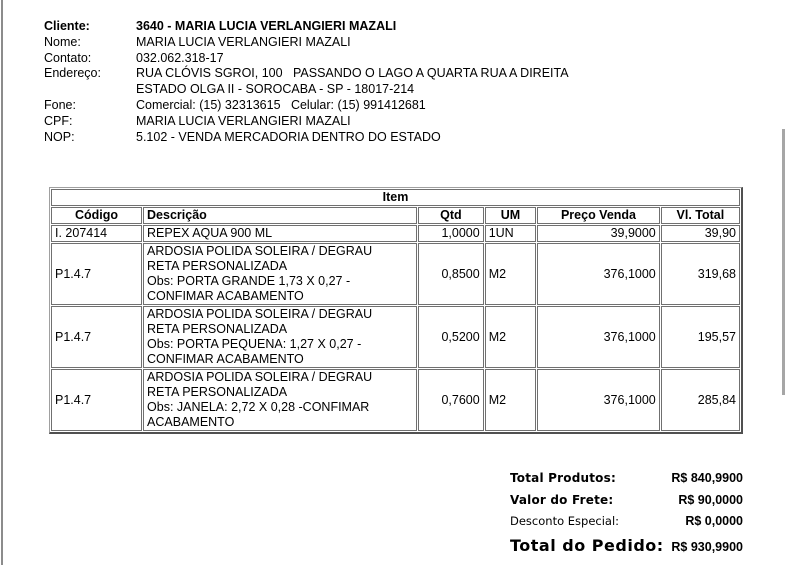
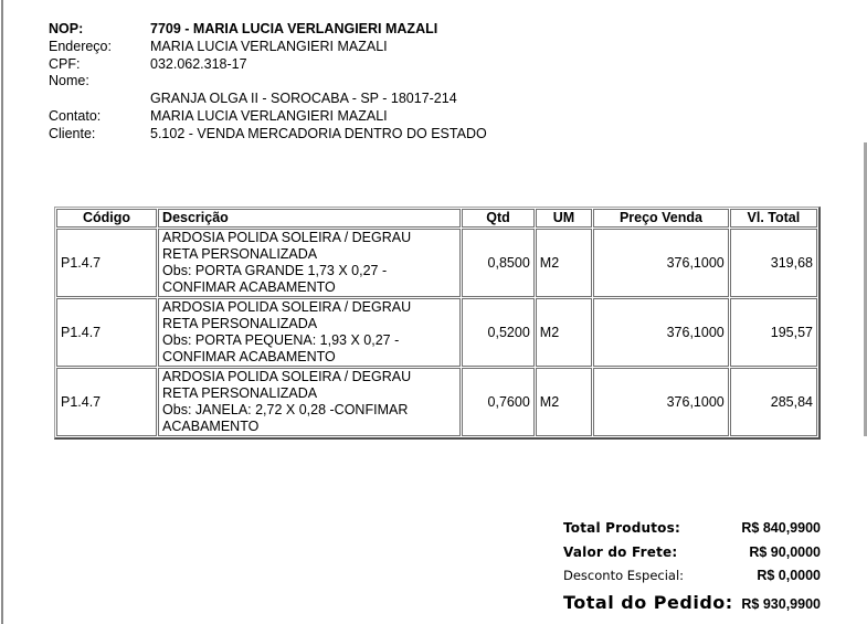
- Cliente:
+ NOP:
- 3640 - MARIA LUCIA VERLANGIERI MAZALI
+ 7709 - MARIA LUCIA VERLANGIERI MAZALI
- Nome:
+ Endereço:
  MARIA LUCIA VERLANGIERI MAZALI
- Contato:
+ CPF:
  032.062.318-17
- Endereço:
+ Nome:
- RUA CLÓVIS SGROI, 100 PASSANDO O LAGO A QUARTA RUA A DIREITA
- ESTADO OLGA II - SOROCABA - SP - 18017-214
+ GRANJA OLGA II - SOROCABA - SP - 18017-214
- Fone:
- Comercial: (15) 32313615 Celular: (15) 991412681
- CPF:
+ Contato:
  MARIA LUCIA VERLANGIERI MAZALI
- NOP:
+ Cliente:
  5.102 - VENDA MERCADORIA DENTRO DO ESTADO
- Item
  Código	Descrição	Qtd	UM	Preço Venda	Vl. Total
- I. 207414	REPEX AQUA 900 ML	1,0000	1UN	39,9000	39,90
  P1.4.7	ARDOSIA POLIDA SOLEIRA / DEGRAURETA PERSONALIZADAObs: PORTA GRANDE 1,73 X 0,27 -CONFIMAR ACABAMENTO	0,8500	M2	376,1000	319,68
- P1.4.7	ARDOSIA POLIDA SOLEIRA / DEGRAURETA PERSONALIZADAObs: PORTA PEQUENA: 1,27 X 0,27 -CONFIMAR ACABAMENTO	0,5200	M2	376,1000	195,57
+ P1.4.7	ARDOSIA POLIDA SOLEIRA / DEGRAURETA PERSONALIZADAObs: PORTA PEQUENA: 1,93 X 0,27 -CONFIMAR ACABAMENTO	0,5200	M2	376,1000	195,57
  P1.4.7	ARDOSIA POLIDA SOLEIRA / DEGRAURETA PERSONALIZADAObs: JANELA: 2,72 X 0,28 -CONFIMARACABAMENTO	0,7600	M2	376,1000	285,84
  Total Produtos:
  R$ 840,9900
  Valor do Frete:
  R$ 90,0000
  Desconto Especial:
  R$ 0,0000
  Total do Pedido:
  R$ 930,9900
